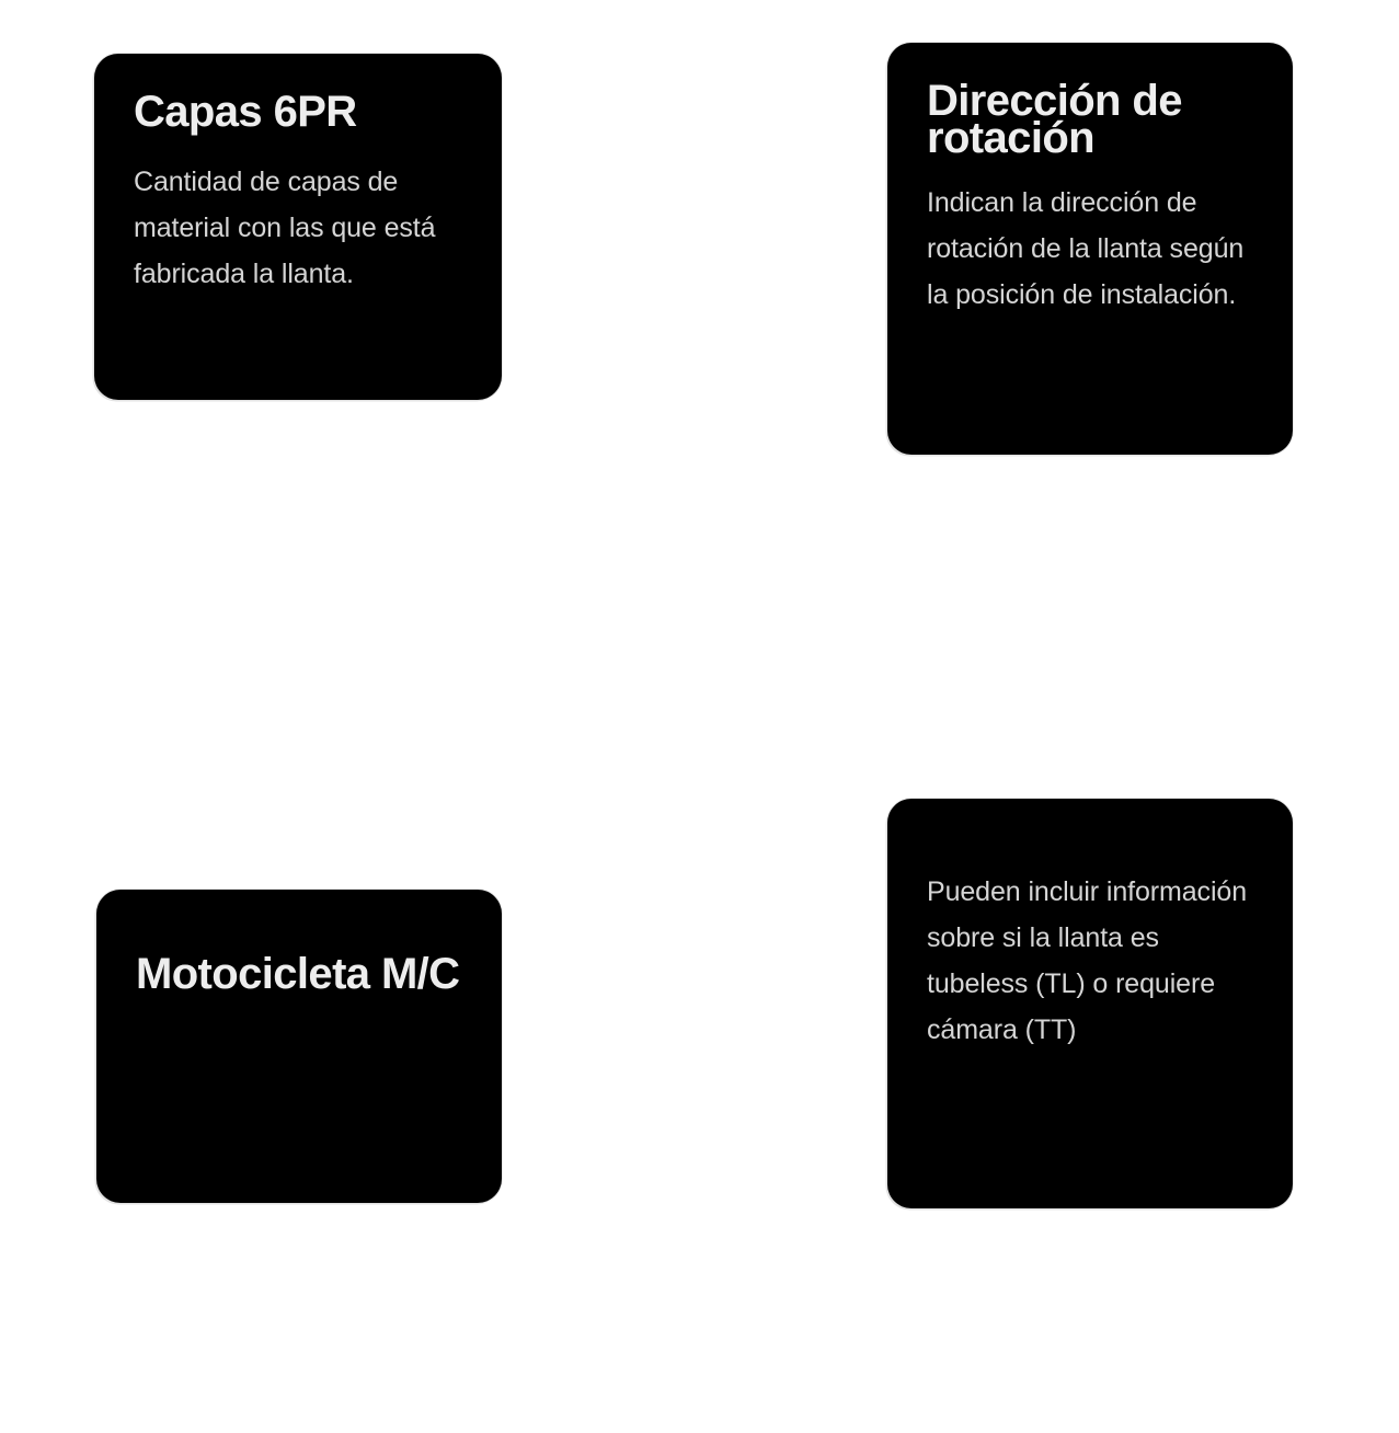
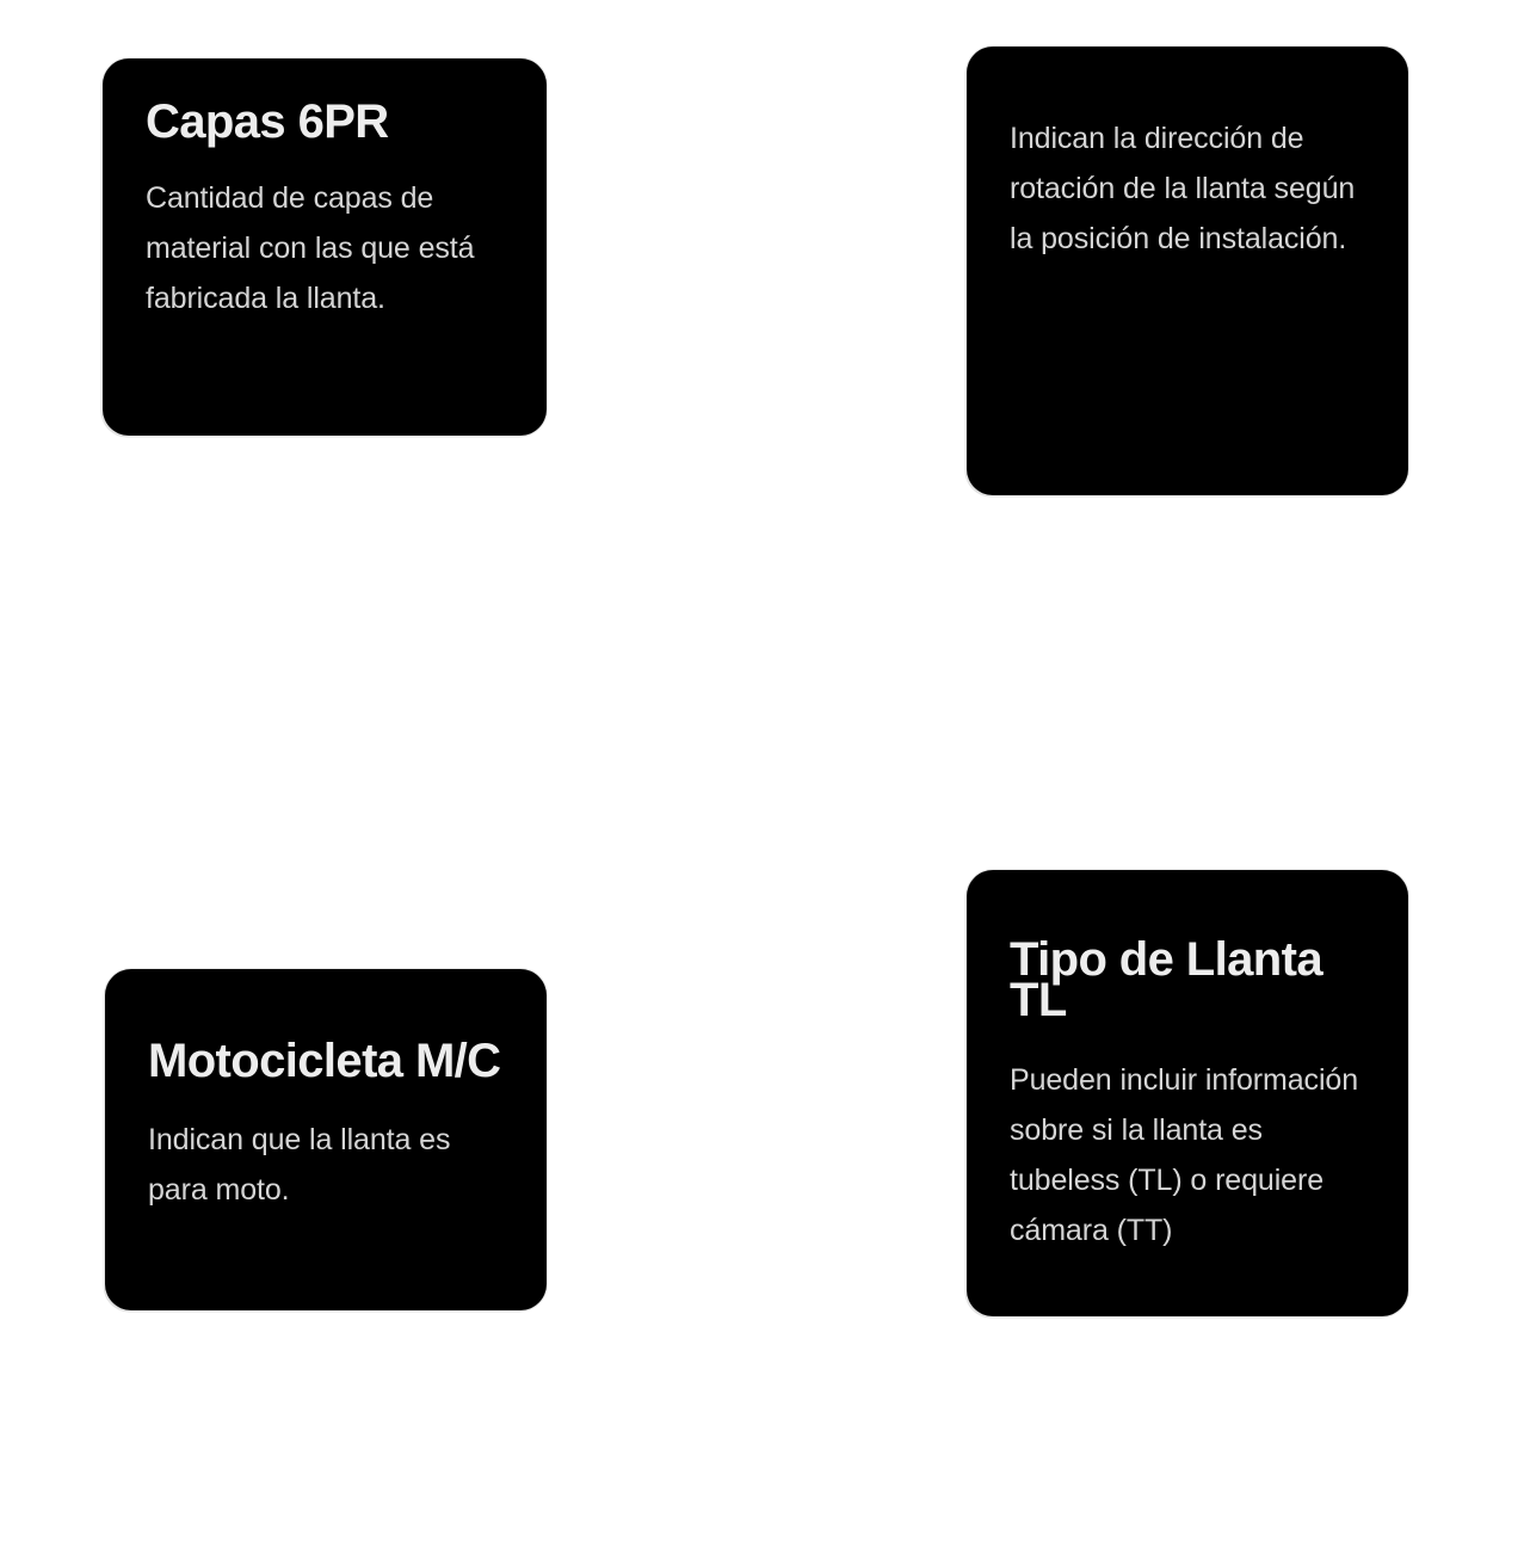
  Capas 6PR
  Cantidad de capas de material con las que está fabricada la llanta.
- Dirección de rotación
  Indican la dirección de rotación de la llanta según la posición de instalación.
  Motocicleta M/C
+ Indican que la llanta es para moto.
+ Tipo de Llanta TL
  Pueden incluir información sobre si la llanta es tubeless (TL) o requiere cámara (TT)
